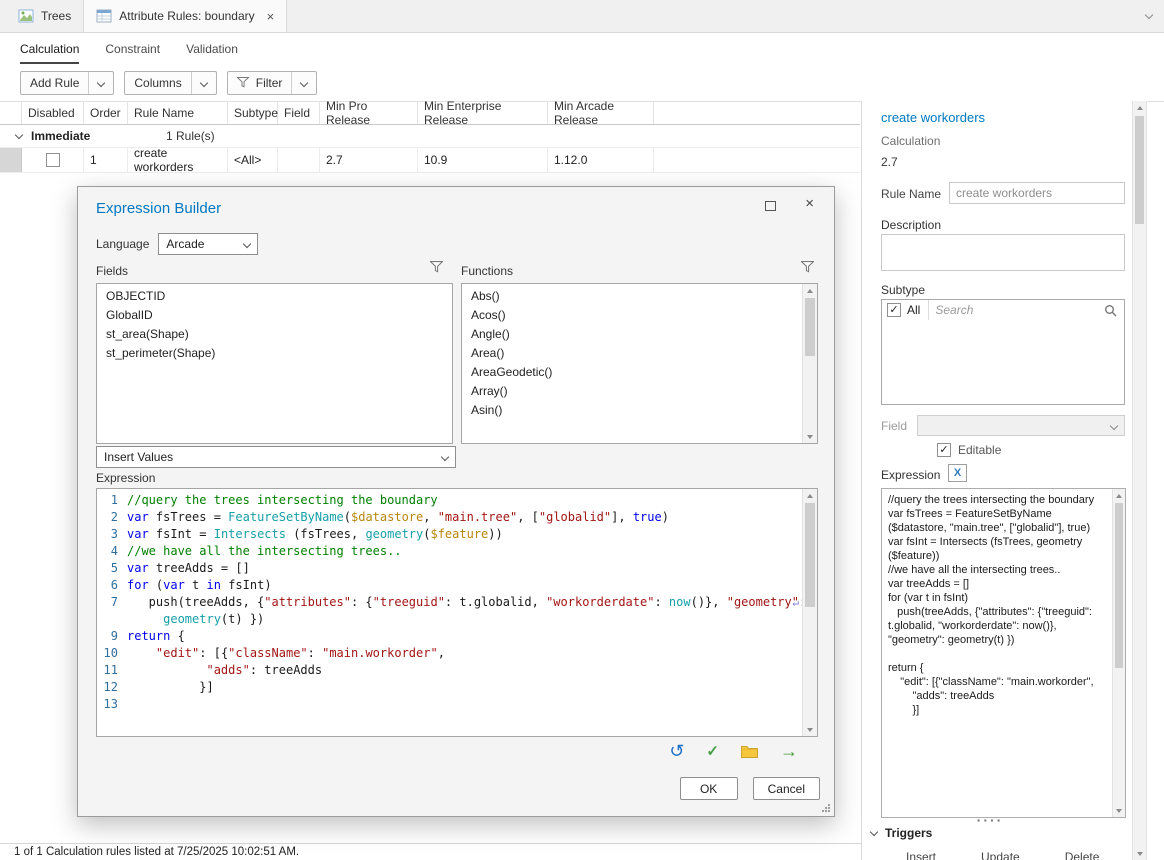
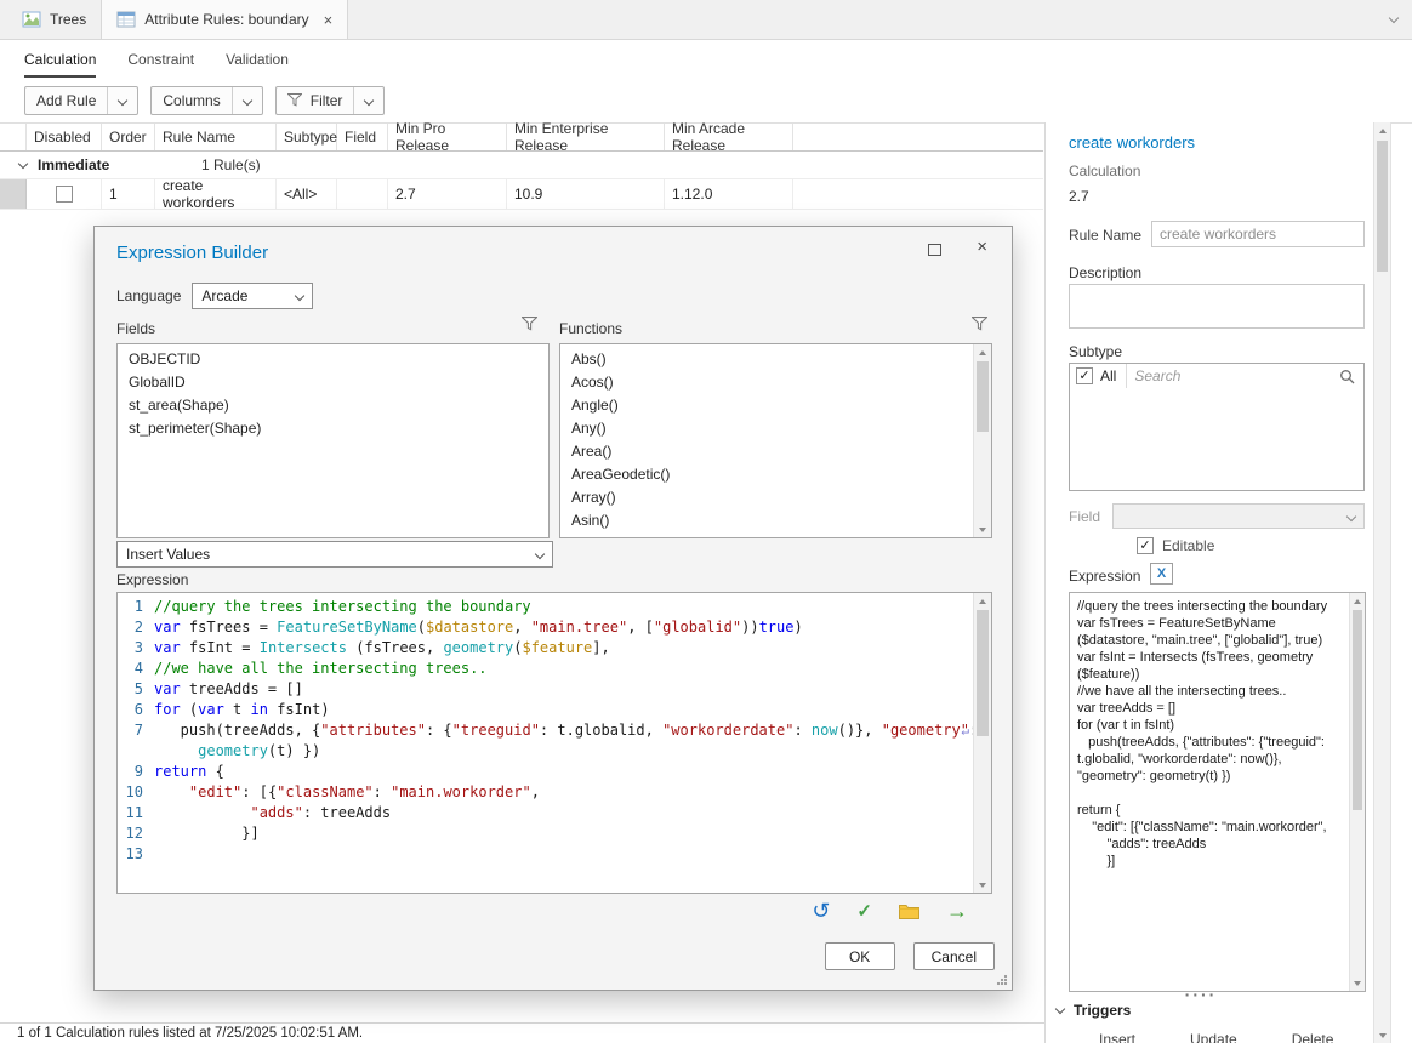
  Trees
  Attribute Rules: boundary
  ×
  Calculation
  Constraint
  Validation
  Add Rule
  Columns
  Filter
  Disabled
  Order
  Rule Name
  Subtype
  Field
  Min Pro Release
  Min Enterprise Release
  Min Arcade Release
  Immediate
  1 Rule(s)
  1
  create workorders
  <All>
  2.7
  10.9
  1.12.0
  Expression Builder
  ×
  Language
  Arcade
  Fields
  Functions
  OBJECTID
  GlobalID
  st_area(Shape)
  st_perimeter(Shape)
  Abs()
  Acos()
  Angle()
+ Any()
  Area()
  AreaGeodetic()
  Array()
  Asin()
  Insert Values
  Expression
  1
  //query the trees intersecting the boundary
  2
- var fsTrees = FeatureSetByName($datastore, "main.tree", ["globalid"], true)
+ var fsTrees = FeatureSetByName($datastore, "main.tree", ["globalid"))true)
  3
- var fsInt = Intersects (fsTrees, geometry($feature))
+ var fsInt = Intersects (fsTrees, geometry($feature],
  4
  //we have all the intersecting trees..
  5
  var treeAdds = []
  6
  for (var t in fsInt)
  7
  push(treeAdds, {"attributes": {"treeguid": t.globalid, "workorderdate": now()}, "geometry"
  ↵
  geometry(t) })
  9
  return {
  10
  "edit": [{"className": "main.workorder",
  11
  "adds": treeAdds
  12
  }]
  13
  ↺
  ✓
  →
  OK
  Cancel
  create workorders
  Calculation
  2.7
  Rule Name
  create workorders
  Description
  Subtype
  All
  Search
  Field
  Editable
  Expression
  X
  //query the trees intersecting the boundary
  var fsTrees = FeatureSetByName ($datastore, "main.tree", ["globalid"], true)
  var fsInt = Intersects (fsTrees, geometry ($feature))
  //we have all the intersecting trees..
  var treeAdds = []
  for (var t in fsInt)
  push(treeAdds, {"attributes": {"treeguid": t.globalid, "workorderdate": now()}, "geometry": geometry(t) })
  return {
  "edit": [{"className": "main.workorder",
  "adds": treeAdds
  }]
  Triggers
  Insert
  Update
  Delete
  1 of 1 Calculation rules listed at 7/25/2025 10:02:51 AM.
